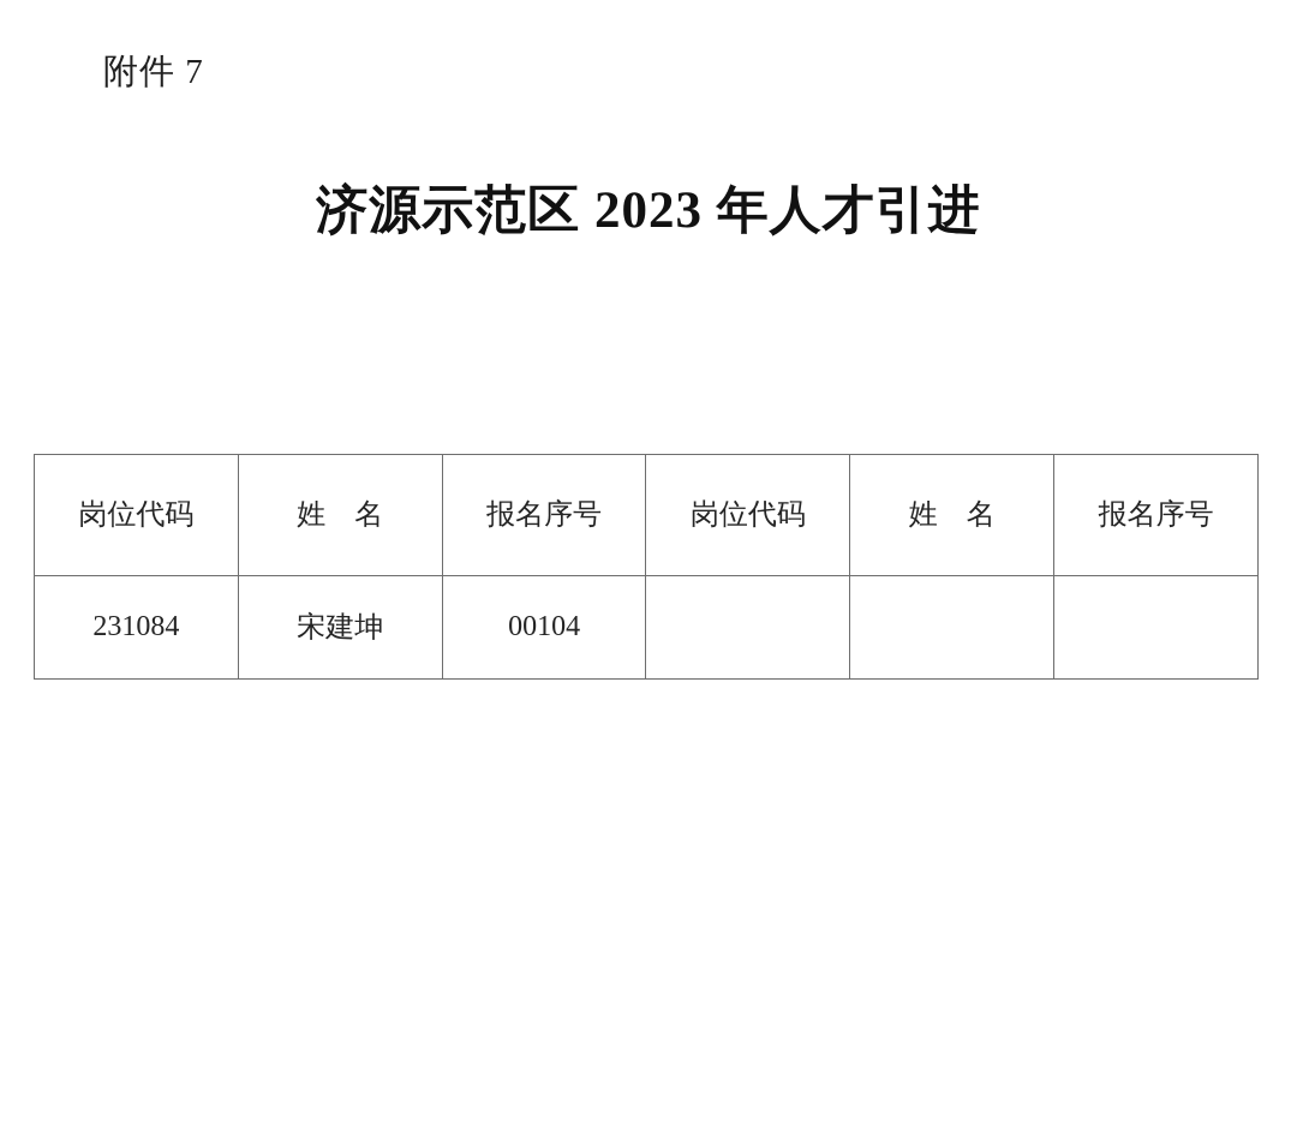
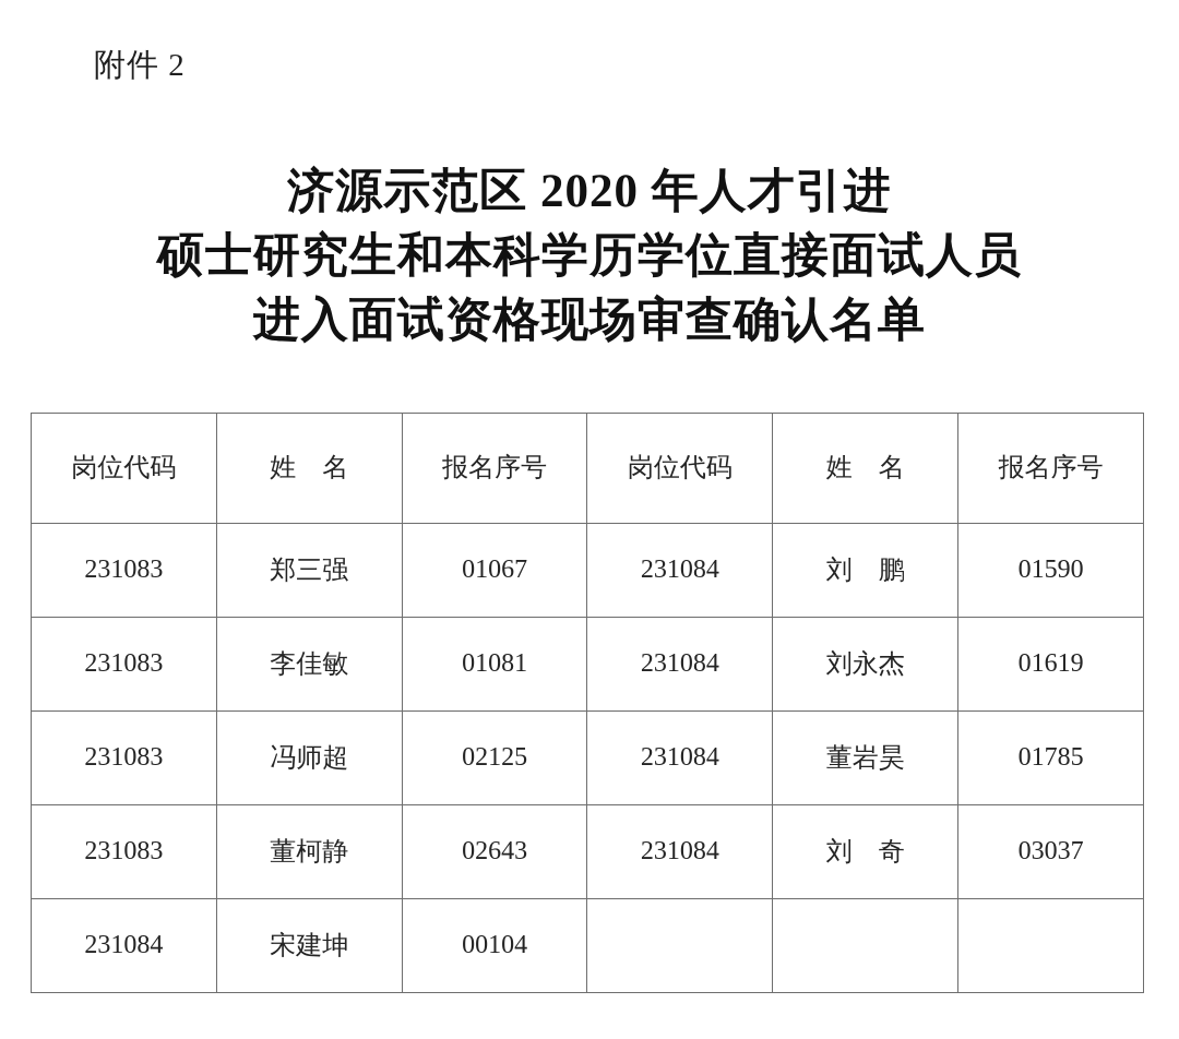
- 附件 7
+ 附件 2
- 济源示范区 2023 年人才引进
+ 济源示范区 2020 年人才引进
+ 硕士研究生和本科学历学位直接面试人员
+ 进入面试资格现场审查确认名单
  岗位代码	姓 名	报名序号	岗位代码	姓 名	报名序号
+ 231083	郑三强	01067	231084	刘 鹏	01590
+ 231083	李佳敏	01081	231084	刘永杰	01619
+ 231083	冯师超	02125	231084	董岩昊	01785
+ 231083	董柯静	02643	231084	刘 奇	03037
  231084	宋建坤	00104
